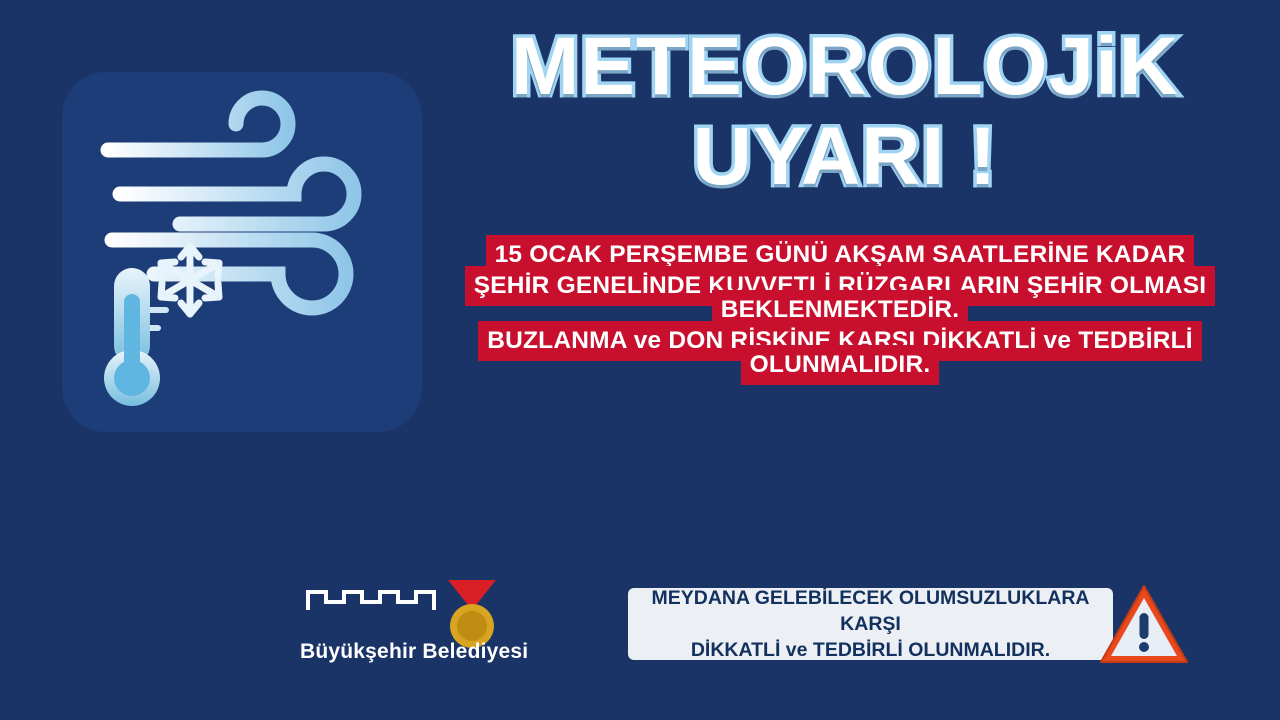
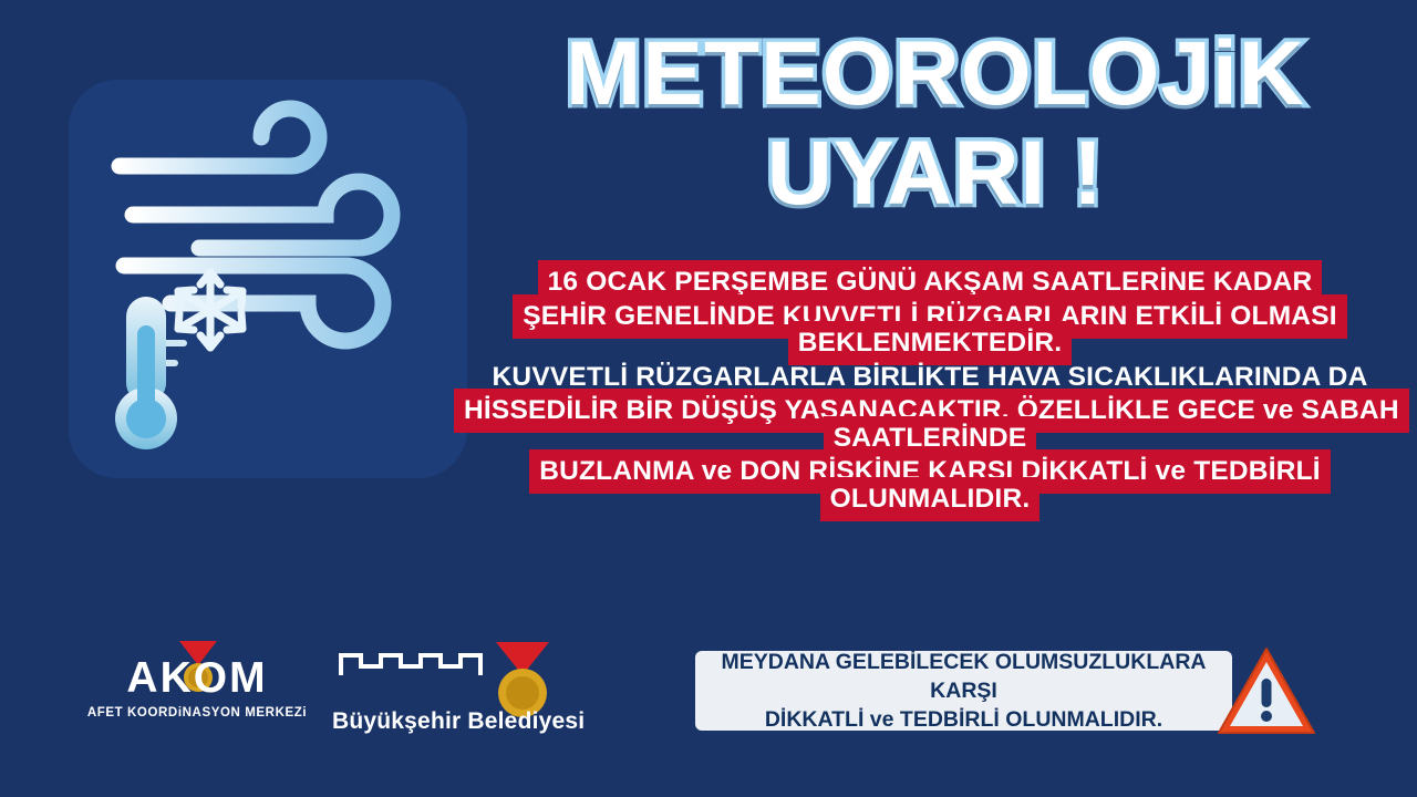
  METEOROLOJiK
  UYARI !
- 15 OCAK PERŞEMBE GÜNÜ AKŞAM SAATLERİNE KADAR
+ 16 OCAK PERŞEMBE GÜNÜ AKŞAM SAATLERİNE KADAR
- ŞEHİR GENELİNDE KUVVETLİ RÜZGARLARIN ŞEHİR OLMASI BEKLENMEKTEDİR.
+ ŞEHİR GENELİNDE KUVVETLİ RÜZGARLARIN ETKİLİ OLMASI BEKLENMEKTEDİR.
+ KUVVETLİ RÜZGARLARLA BİRLİKTE HAVA SICAKLIKLARINDA DA
+ HİSSEDİLİR BİR DÜŞÜŞ YAŞANACAKTIR. ÖZELLİKLE GECE ve SABAH SAATLERİNDE
  BUZLANMA ve DON RİSKİNE KARŞI DİKKATLİ ve TEDBİRLİ OLUNMALIDIR.
+ AKOM
+ AFET KOORDiNASYON MERKEZi
  Büyükşehir Belediyesi
  MEYDANA GELEBİLECEK OLUMSUZLUKLARA KARŞI
  DİKKATLİ ve TEDBİRLİ OLUNMALIDIR.
